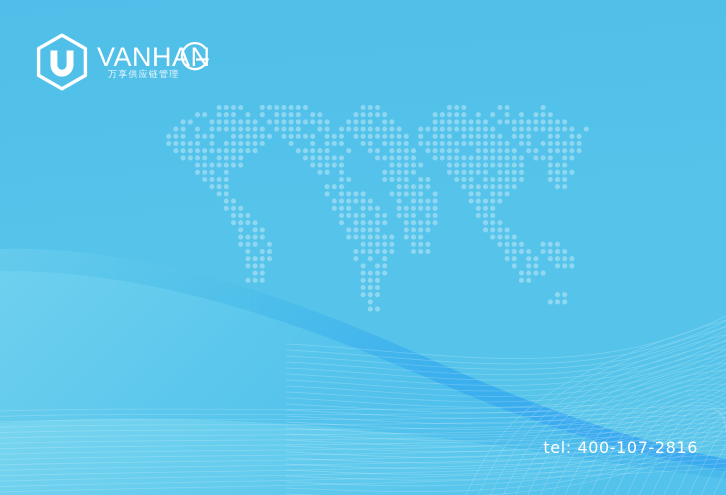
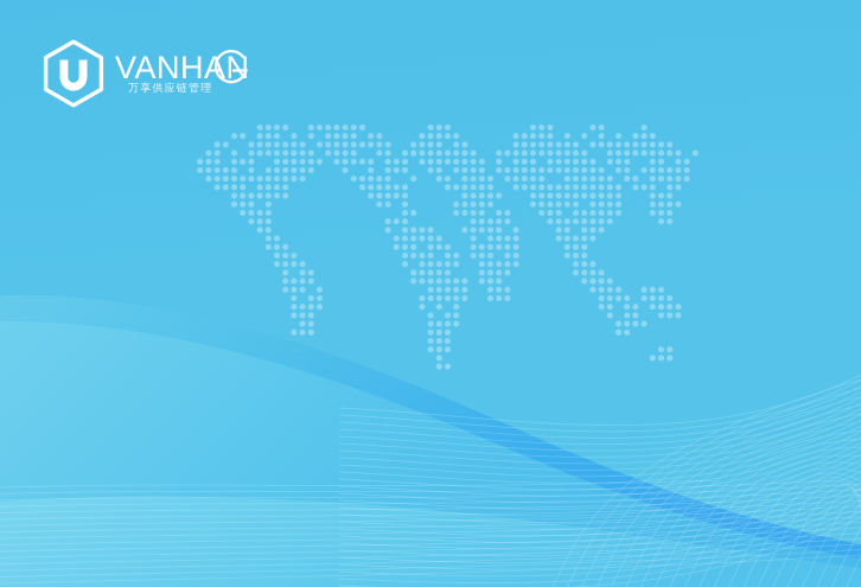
  VANHN
  万享供应链管理
- tel: 400-107-2816
